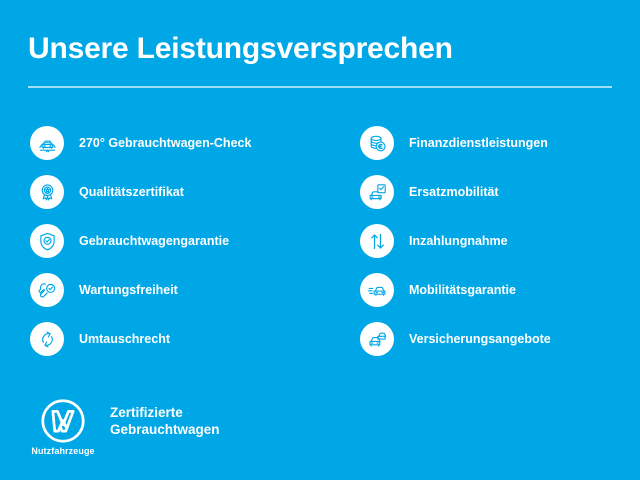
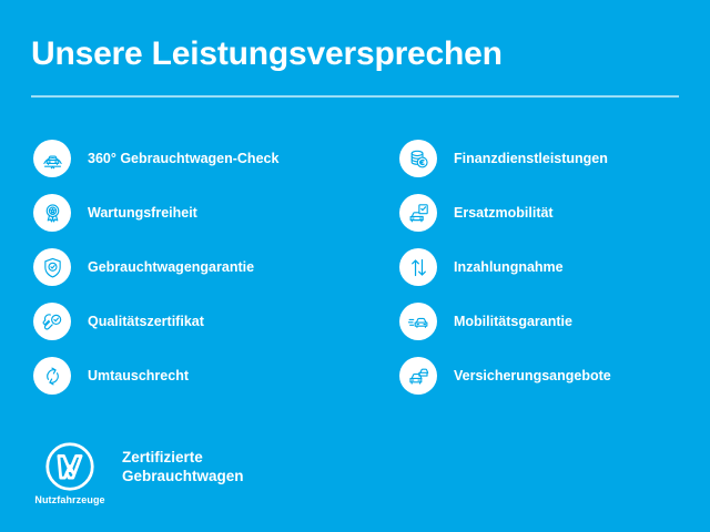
  Unsere Leistungsversprechen
- 270° Gebrauchtwagen-Check
+ 360° Gebrauchtwagen-Check
- Qualitätszertifikat
+ Wartungsfreiheit
  Gebrauchtwagengarantie
- Wartungsfreiheit
+ Qualitätszertifikat
  Umtauschrecht
  Finanzdienstleistungen
  Ersatzmobilität
  Inzahlungnahme
  Mobilitätsgarantie
  Versicherungsangebote
  Nutzfahrzeuge
  Zertifizierte
  Gebrauchtwagen
